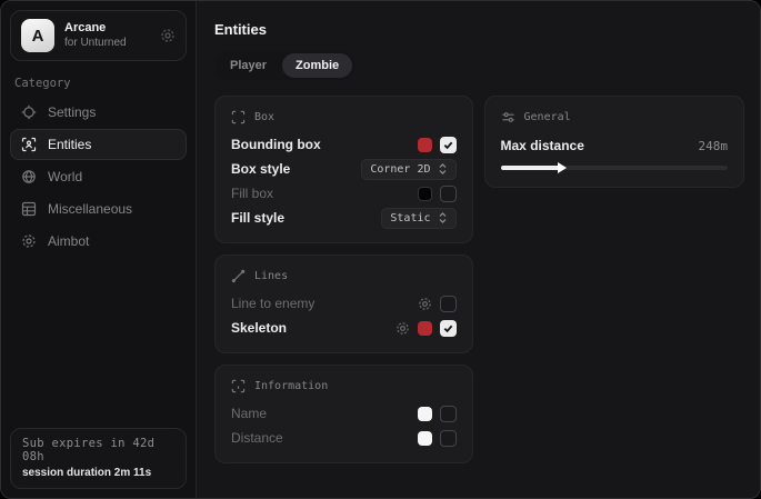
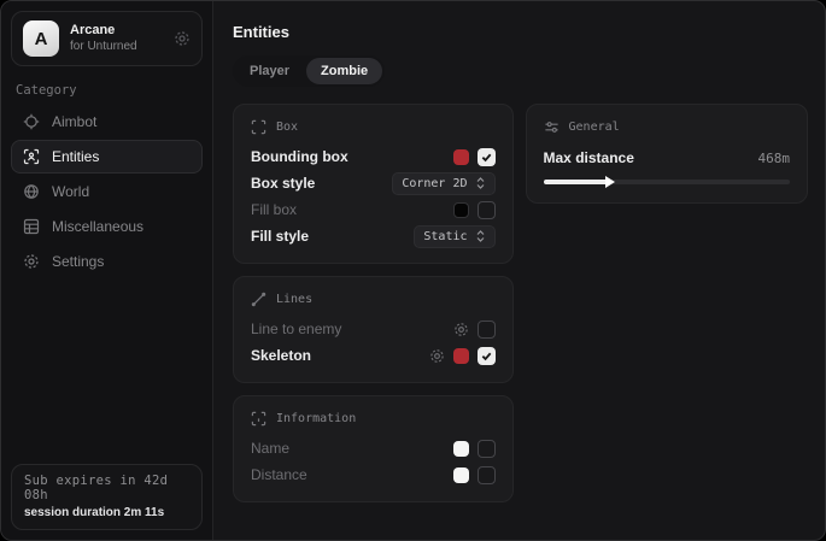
  A
  Arcane
  for Unturned
  Category
- Settings
+ Aimbot
  Entities
  World
  Miscellaneous
- Aimbot
+ Settings
  Sub expires in 42d 08h
  session duration 2m 11s
  Entities
  Player
  Zombie
  Box
  Bounding box
  Box style
  Corner 2D
  Fill box
  Fill style
  Static
  Lines
  Line to enemy
  Skeleton
  Information
  Name
  Distance
  General
  Max distance
- 248m
+ 468m
